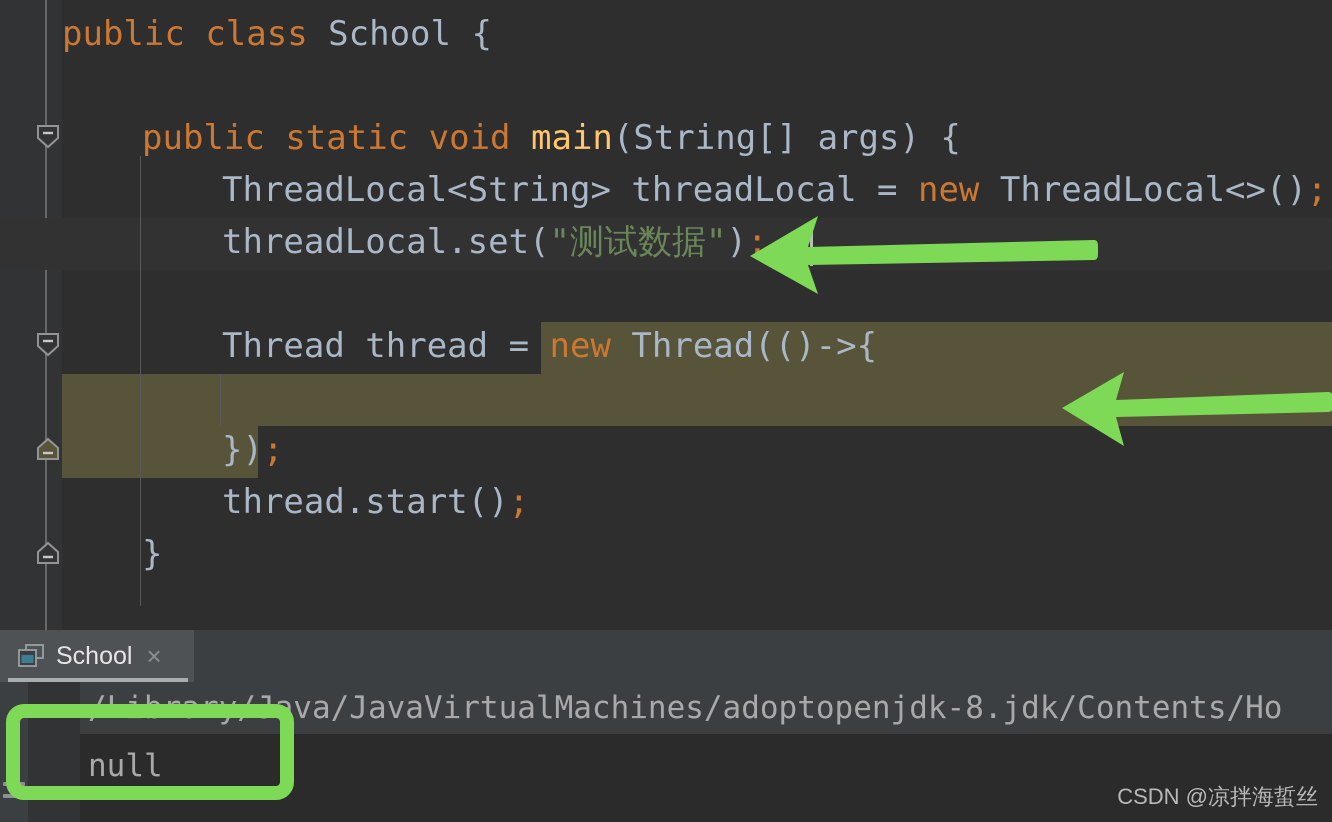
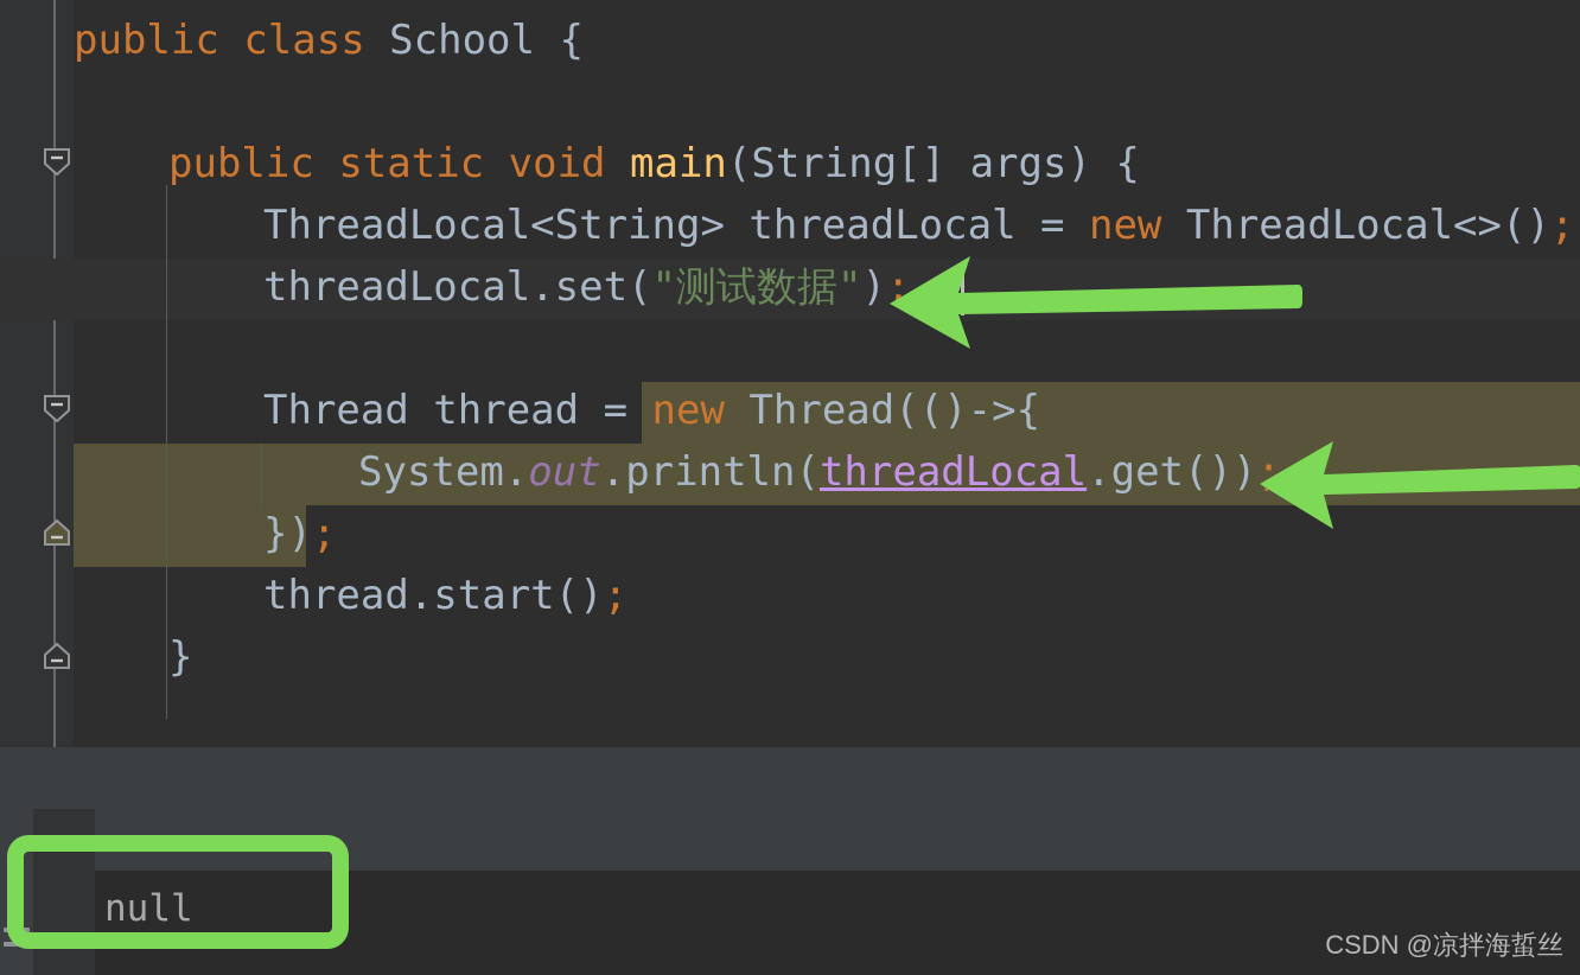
  public class School {
  public static void main(String[] args) {
  ThreadLocal<String> threadLocal = new ThreadLocal<>();
  threadLocal.set("测试数据");
  Thread thread = new Thread(()->{
+ System.out.println(threadLocal.get());
  });
  thread.start();
  }
- School
- ×
- /Library/Java/JavaVirtualMachines/adoptopenjdk-8.jdk/Contents/Ho
  null
  CSDN @凉拌海蜇丝
